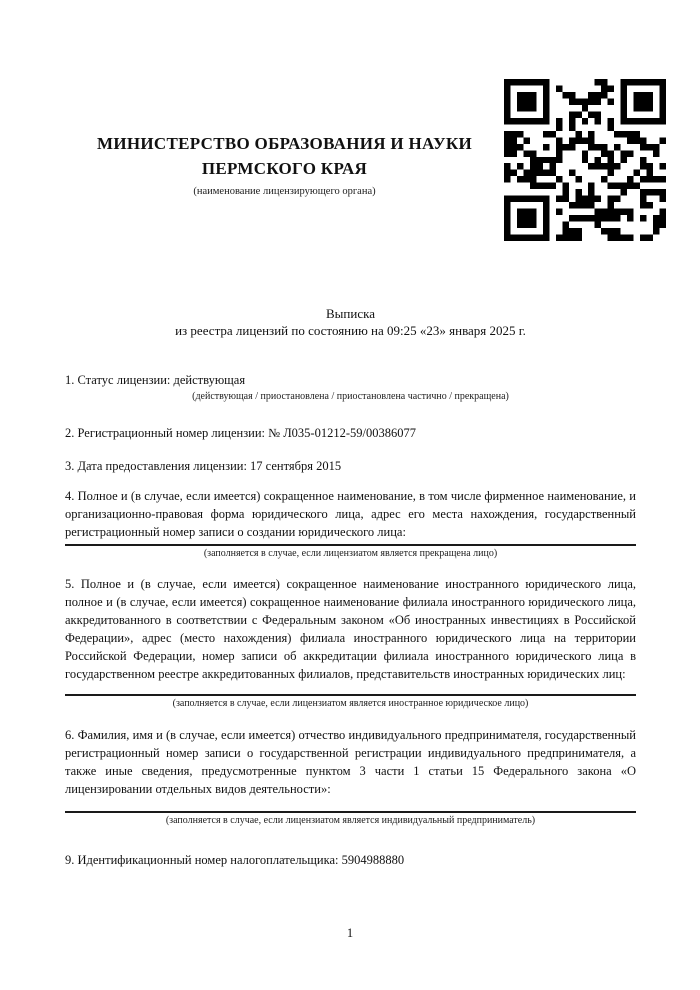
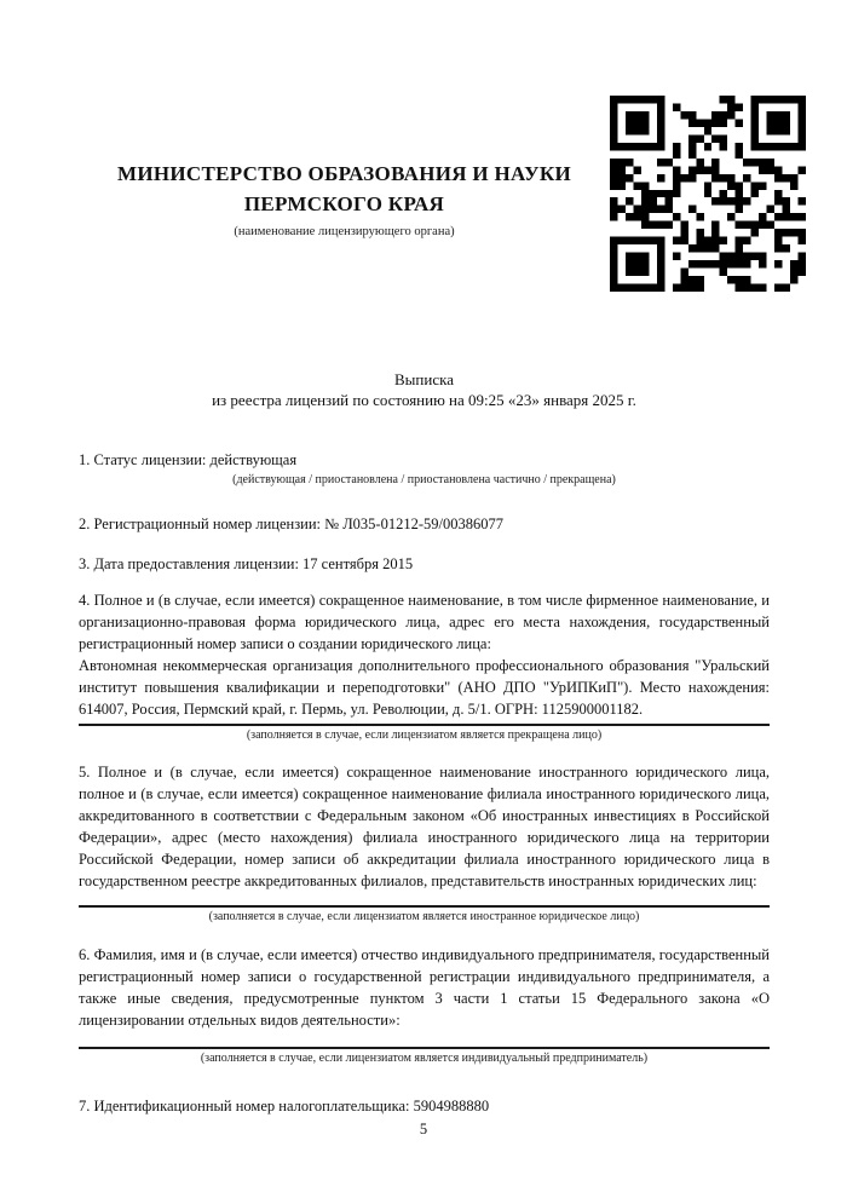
  МИНИСТЕРСТВО ОБРАЗОВАНИЯ И НАУКИ
  ПЕРМСКОГО КРАЯ
  (наименование лицензирующего органа)
  Выписка
  из реестра лицензий по состоянию на 09:25 «23» января 2025 г.
  1. Статус лицензии: действующая
  (действующая / приостановлена / приостановлена частично / прекращена)
  2. Регистрационный номер лицензии: № Л035-01212-59/00386077
  3. Дата предоставления лицензии: 17 сентября 2015
  4. Полное и (в случае, если имеется) сокращенное наименование, в том числе фирменное наименование, и организационно-правовая форма юридического лица, адрес его места нахождения, государственный регистрационный номер записи о создании юридического лица:
+ Автономная некоммерческая организация дополнительного профессионального образования "Уральский институт повышения квалификации и переподготовки" (АНО ДПО "УрИПКиП"). Место нахождения: 614007, Россия, Пермский край, г. Пермь, ул. Революции, д. 5/1. ОГРН: 1125900001182.
  (заполняется в случае, если лицензиатом является прекращена лицо)
  5. Полное и (в случае, если имеется) сокращенное наименование иностранного юридического лица, полное и (в случае, если имеется) сокращенное наименование филиала иностранного юридического лица, аккредитованного в соответствии с Федеральным законом «Об иностранных инвестициях в Российской Федерации», адрес (место нахождения) филиала иностранного юридического лица на территории Российской Федерации, номер записи об аккредитации филиала иностранного юридического лица в государственном реестре аккредитованных филиалов, представительств иностранных юридических лиц:
  (заполняется в случае, если лицензиатом является иностранное юридическое лицо)
  6. Фамилия, имя и (в случае, если имеется) отчество индивидуального предпринимателя, государственный регистрационный номер записи о государственной регистрации индивидуального предпринимателя, а также иные сведения, предусмотренные пунктом 3 части 1 статьи 15 Федерального закона «О лицензировании отдельных видов деятельности»:
  (заполняется в случае, если лицензиатом является индивидуальный предприниматель)
- 9. Идентификационный номер налогоплательщика: 5904988880
+ 7. Идентификационный номер налогоплательщика: 5904988880
- 1
+ 5
